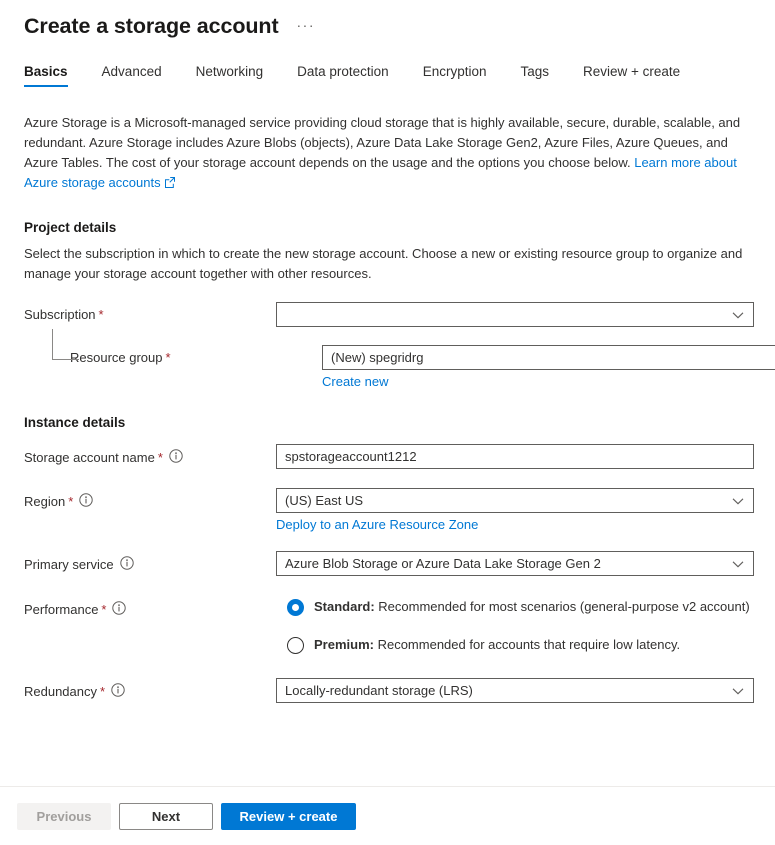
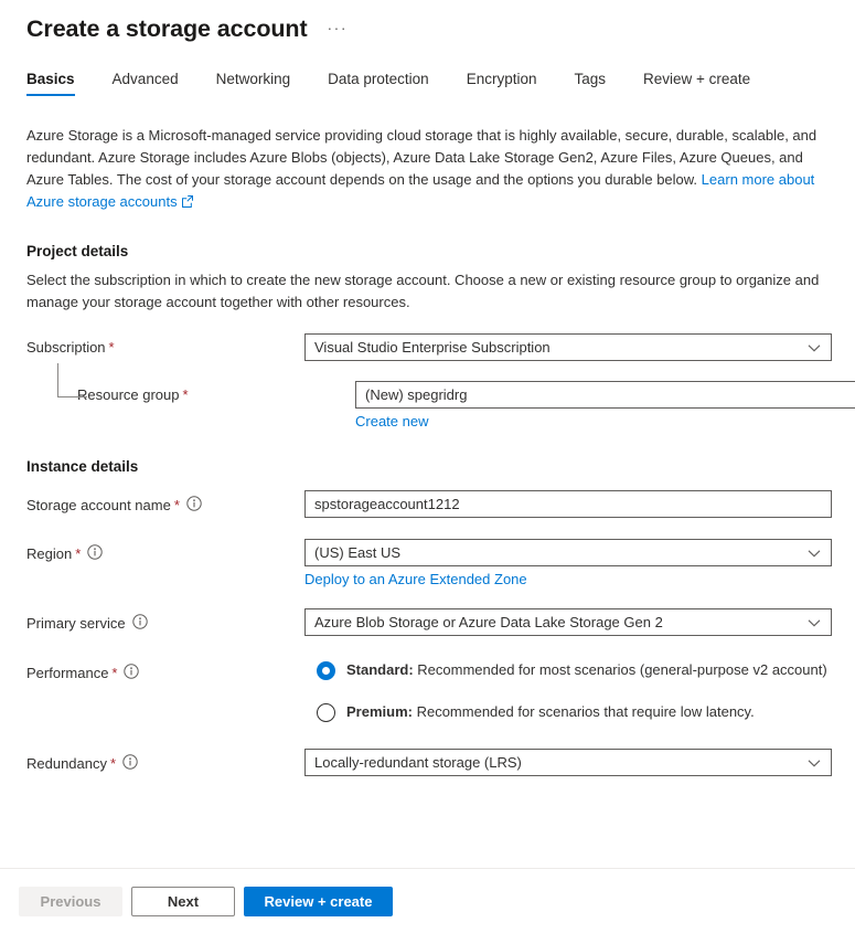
  Create a storage account
  ···
  Basics
  Advanced
  Networking
  Data protection
  Encryption
  Tags
  Review + create
- Azure Storage is a Microsoft-managed service providing cloud storage that is highly available, secure, durable, scalable, and redundant. Azure Storage includes Azure Blobs (objects), Azure Data Lake Storage Gen2, Azure Files, Azure Queues, and Azure Tables. The cost of your storage account depends on the usage and the options you choose below. Learn more about Azure storage accounts
+ Azure Storage is a Microsoft-managed service providing cloud storage that is highly available, secure, durable, scalable, and redundant. Azure Storage includes Azure Blobs (objects), Azure Data Lake Storage Gen2, Azure Files, Azure Queues, and Azure Tables. The cost of your storage account depends on the usage and the options you durable below. Learn more about Azure storage accounts
  Project details
  Select the subscription in which to create the new storage account. Choose a new or existing resource group to organize and manage your storage account together with other resources.
  Subscription
  *
+ Visual Studio Enterprise Subscription
  Resource group
  *
  (New) spegridrg
  Create new
  Instance details
  Storage account name
  *
  spstorageaccount1212
  Region
  *
  (US) East US
- Deploy to an Azure Resource Zone
+ Deploy to an Azure Extended Zone
  Primary service
  Azure Blob Storage or Azure Data Lake Storage Gen 2
  Performance
  *
  Standard: Recommended for most scenarios (general-purpose v2 account)
- Premium: Recommended for accounts that require low latency.
+ Premium: Recommended for scenarios that require low latency.
  Redundancy
  *
  Locally-redundant storage (LRS)
  Previous
  Next
  Review + create
